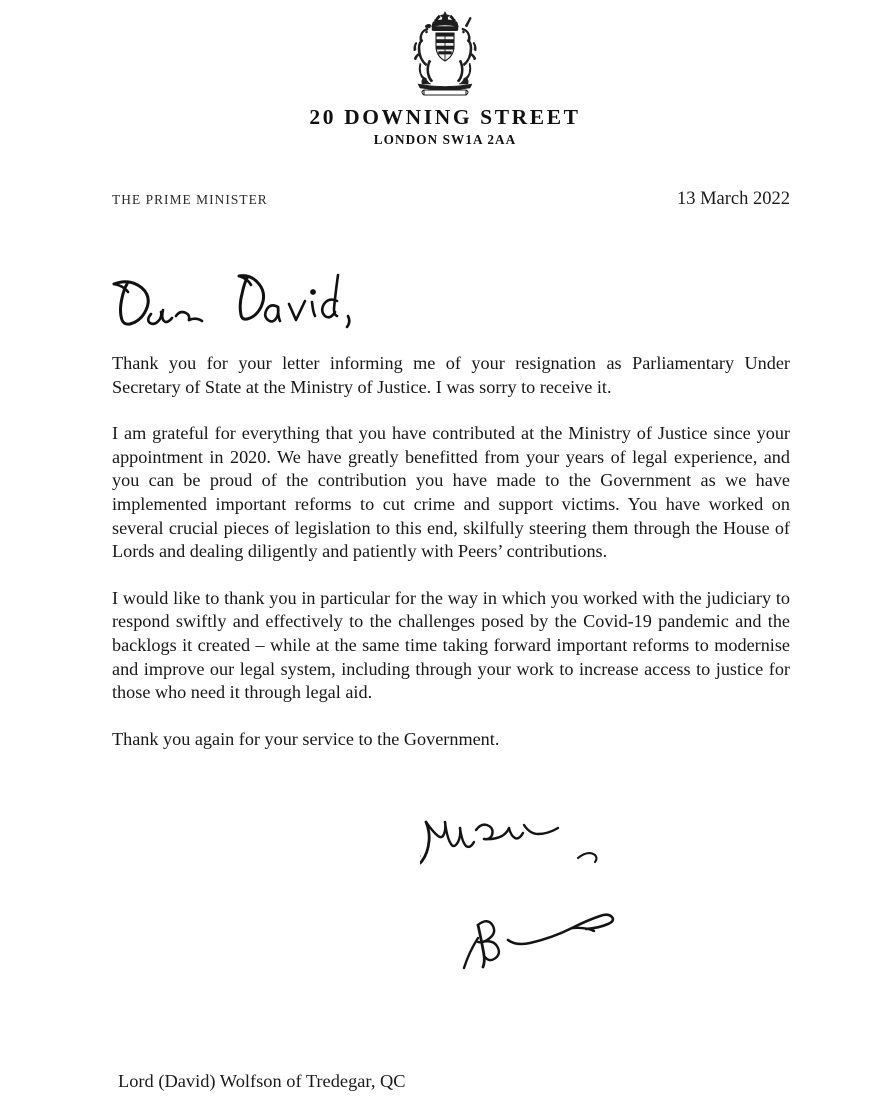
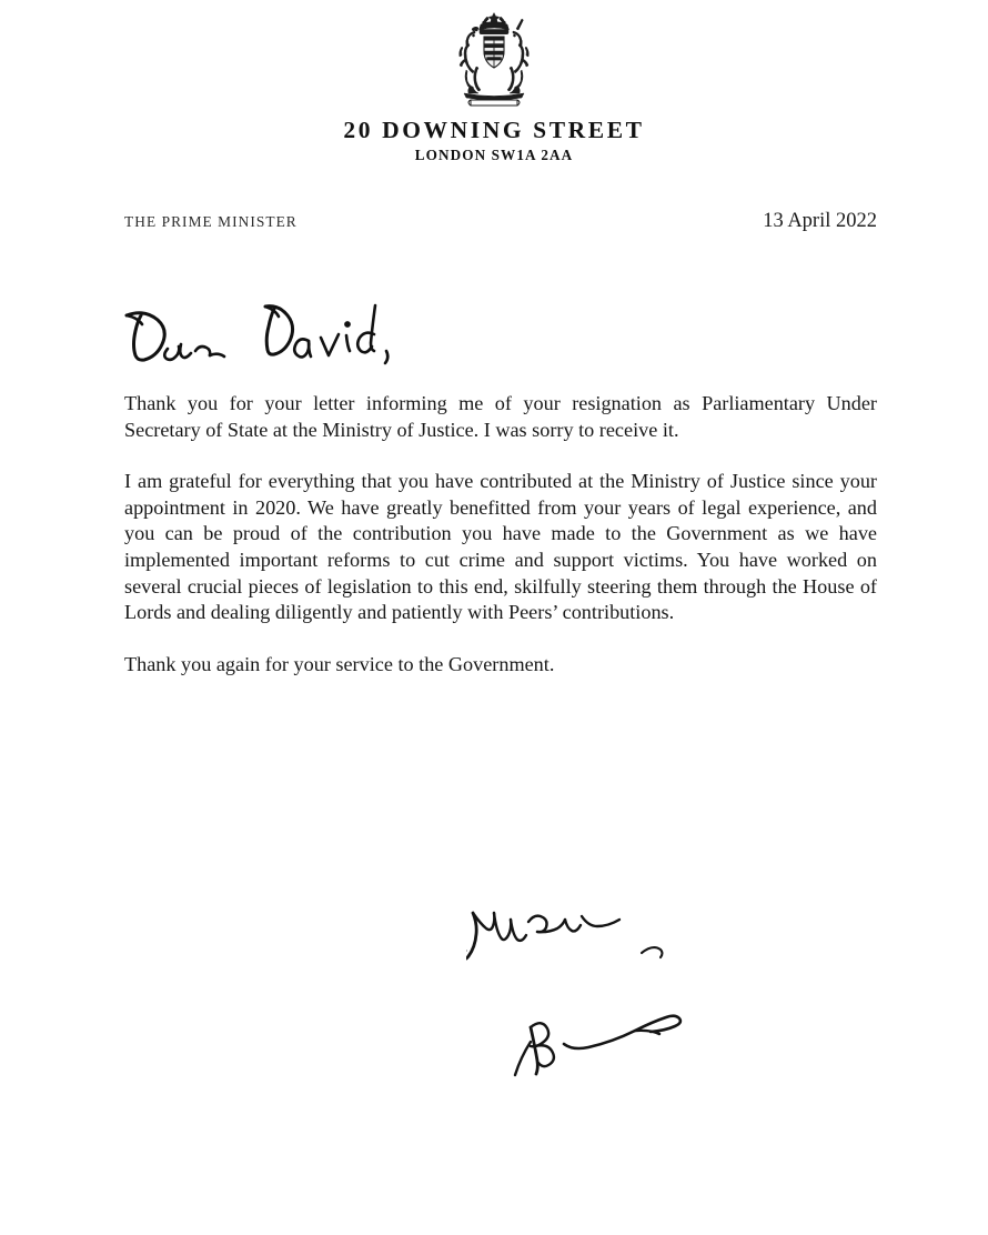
  20 DOWNING STREET
  LONDON SW1A 2AA
  THE PRIME MINISTER
- 13 March 2022
+ 13 April 2022
  Thank you for your letter informing me of your resignation as Parliamentary Under Secretary of State at the Ministry of Justice. I was sorry to receive it.
  I am grateful for everything that you have contributed at the Ministry of Justice since your appointment in 2020. We have greatly benefitted from your years of legal experience, and you can be proud of the contribution you have made to the Government as we have implemented important reforms to cut crime and support victims. You have worked on several crucial pieces of legislation to this end, skilfully steering them through the House of Lords and dealing diligently and patiently with Peers’ contributions.
- I would like to thank you in particular for the way in which you worked with the judiciary to respond swiftly and effectively to the challenges posed by the Covid-19 pandemic and the backlogs it created – while at the same time taking forward important reforms to modernise and improve our legal system, including through your work to increase access to justice for those who need it through legal aid.
  Thank you again for your service to the Government.
- Lord (David) Wolfson of Tredegar, QC
